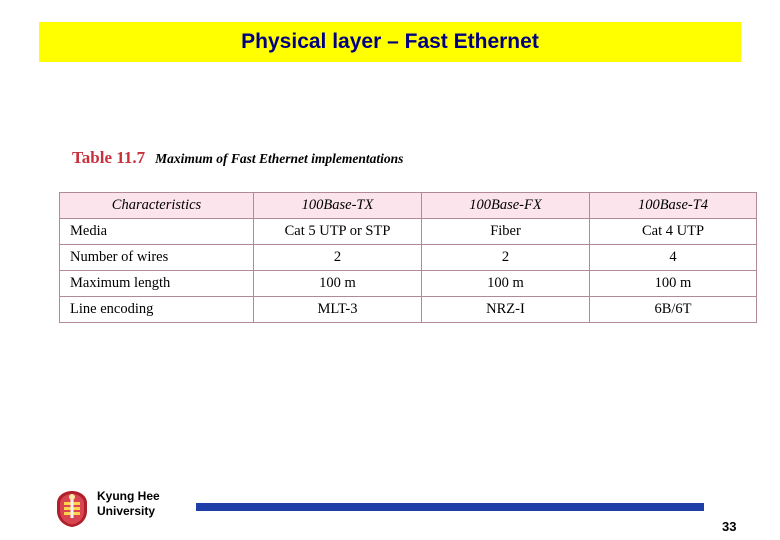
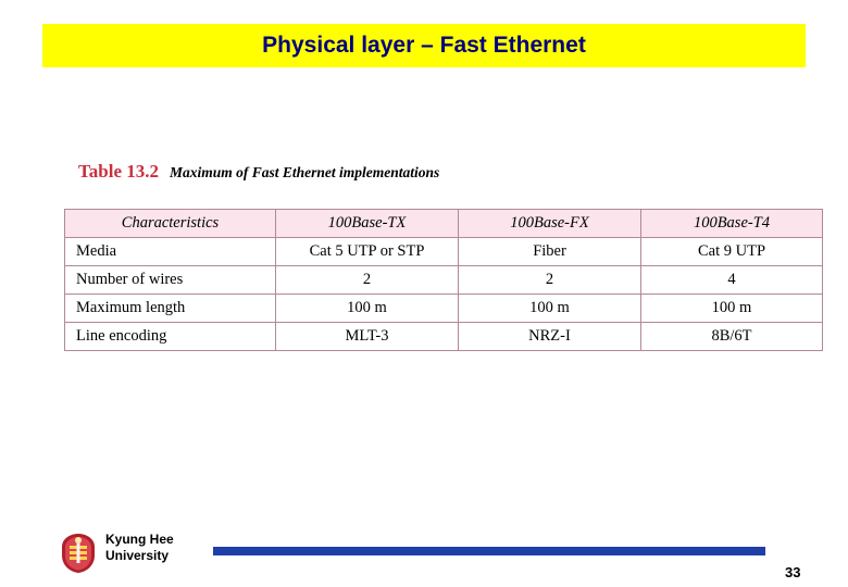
  Physical layer – Fast Ethernet
- Table 11.7
+ Table 13.2
  Maximum of Fast Ethernet implementations
  Characteristics	100Base-TX	100Base-FX	100Base-T4
- Media	Cat 5 UTP or STP	Fiber	Cat 4 UTP
+ Media	Cat 5 UTP or STP	Fiber	Cat 9 UTP
  Number of wires	2	2	4
  Maximum length	100 m	100 m	100 m
- Line encoding	MLT-3	NRZ-I	6B/6T
+ Line encoding	MLT-3	NRZ-I	8B/6T
  Kyung Hee
  University
  33
